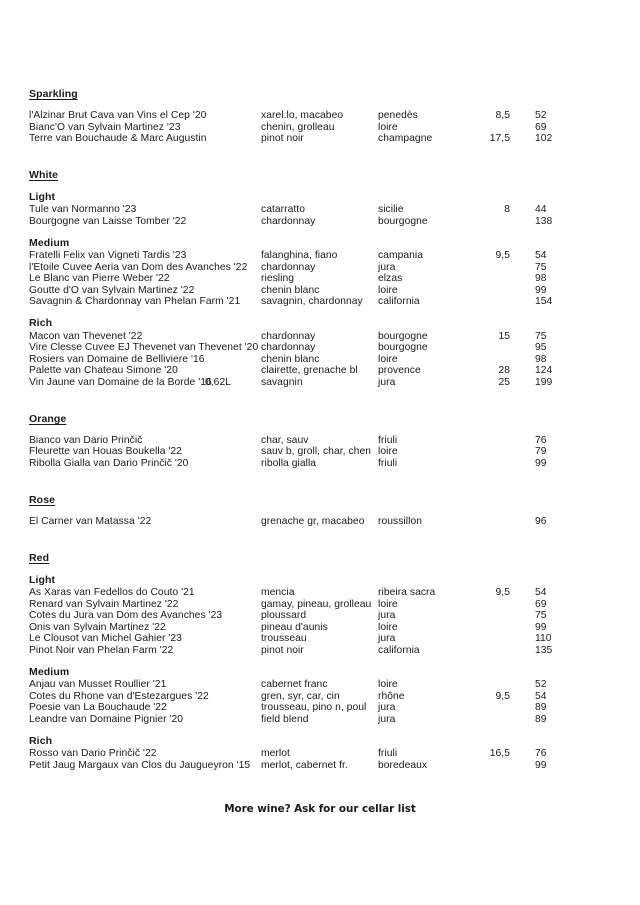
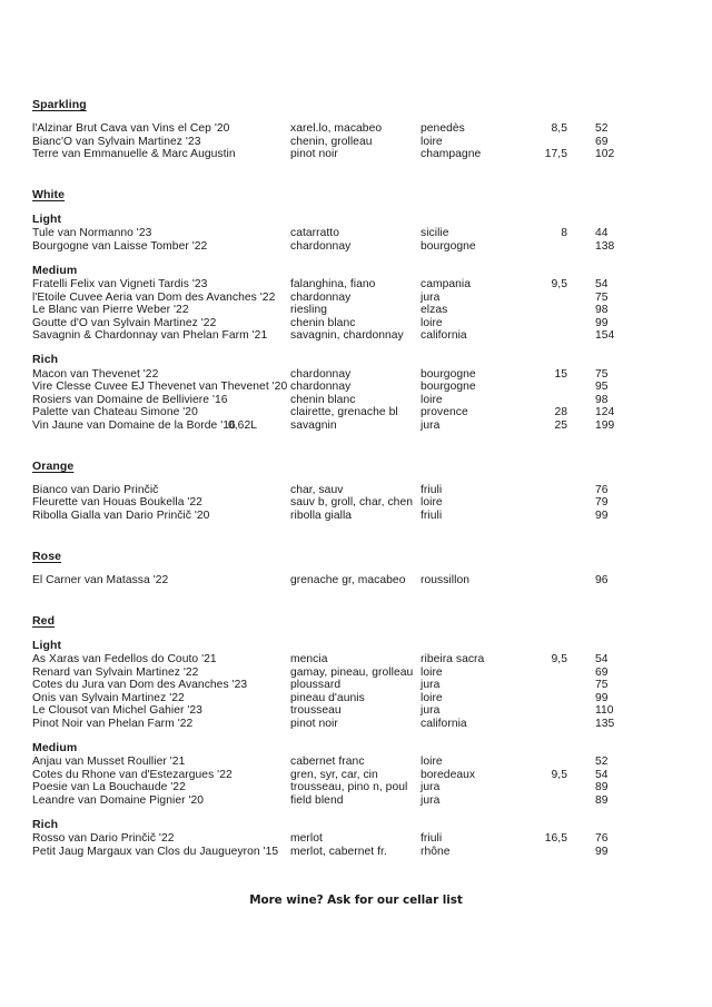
  Sparkling
  l'Alzinar Brut Cava van Vins el Cep '20
  xarel.lo, macabeo
  penedès
  8,5
  52
  Bianc'O van Sylvain Martinez '23
  chenin, grolleau
  loire
  69
- Terre van Bouchaude & Marc Augustin
+ Terre van Emmanuelle & Marc Augustin
  pinot noir
  champagne
  17,5
  102
  White
  Light
  Tule van Normanno '23
  catarratto
  sicilie
  8
  44
  Bourgogne van Laisse Tomber '22
  chardonnay
  bourgogne
  138
  Medium
  Fratelli Felix van Vigneti Tardis '23
  falanghina, fiano
  campania
  9,5
  54
  l'Etoile Cuvee Aeria van Dom des Avanches '22
  chardonnay
  jura
  75
  Le Blanc van Pierre Weber '22
  riesling
  elzas
  98
  Goutte d'O van Sylvain Martinez '22
  chenin blanc
  loire
  99
  Savagnin & Chardonnay van Phelan Farm '21
  savagnin, chardonnay
  california
  154
  Rich
  Macon van Thevenet '22
  chardonnay
  bourgogne
  15
  75
  Vire Clesse Cuvee EJ Thevenet van Thevenet '20
  chardonnay
  bourgogne
  95
  Rosiers van Domaine de Belliviere '16
  chenin blanc
  loire
  98
  Palette van Chateau Simone '20
  clairette, grenache bl
  provence
  28
  124
  Vin Jaune van Domaine de la Borde '16
  0,62L
  savagnin
  jura
  25
  199
  Orange
  Bianco van Dario Prinčič
  char, sauv
  friuli
  76
  Fleurette van Houas Boukella '22
  sauv b, groll, char, chen
  loire
  79
  Ribolla Gialla van Dario Prinčič '20
  ribolla gialla
  friuli
  99
  Rose
  El Carner van Matassa '22
  grenache gr, macabeo
  roussillon
  96
  Red
  Light
  As Xaras van Fedellos do Couto '21
  mencia
  ribeira sacra
  9,5
  54
  Renard van Sylvain Martinez '22
  gamay, pineau, grolleau
  loire
  69
  Cotes du Jura van Dom des Avanches '23
  ploussard
  jura
  75
  Onis van Sylvain Martinez '22
  pineau d'aunis
  loire
  99
  Le Clousot van Michel Gahier '23
  trousseau
  jura
  110
  Pinot Noir van Phelan Farm '22
  pinot noir
  california
  135
  Medium
  Anjau van Musset Roullier '21
  cabernet franc
  loire
  52
  Cotes du Rhone van d'Estezargues '22
  gren, syr, car, cin
- rhône
+ boredeaux
  9,5
  54
  Poesie van La Bouchaude '22
  trousseau, pino n, poul
  jura
  89
  Leandre van Domaine Pignier '20
  field blend
  jura
  89
  Rich
  Rosso van Dario Prinčič '22
  merlot
  friuli
  16,5
  76
  Petit Jaug Margaux van Clos du Jaugueyron '15
  merlot, cabernet fr.
- boredeaux
+ rhône
  99
  More wine? Ask for our cellar list
